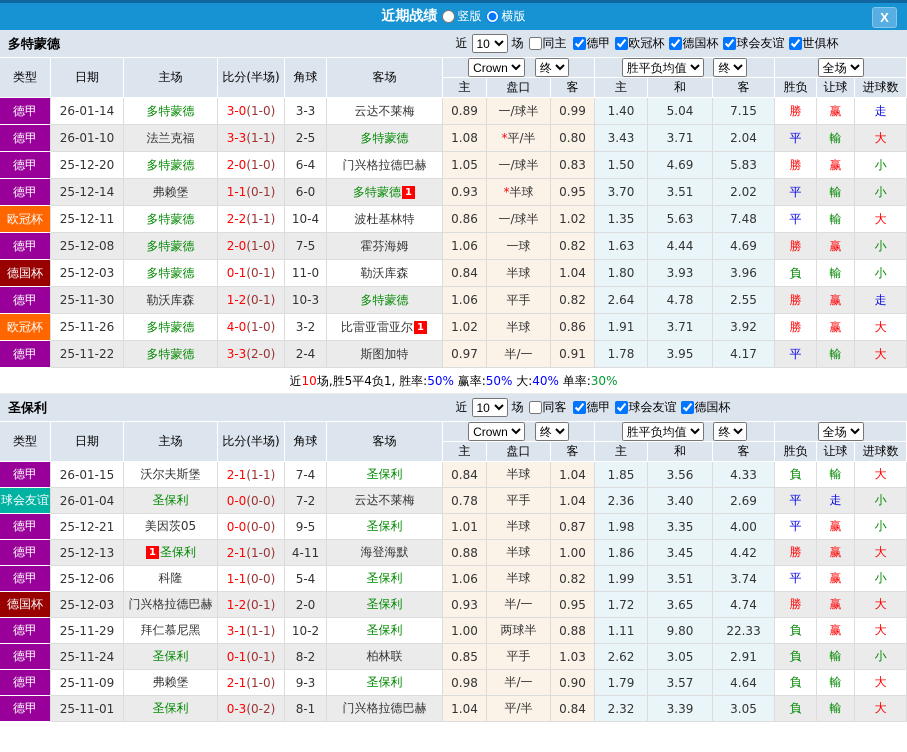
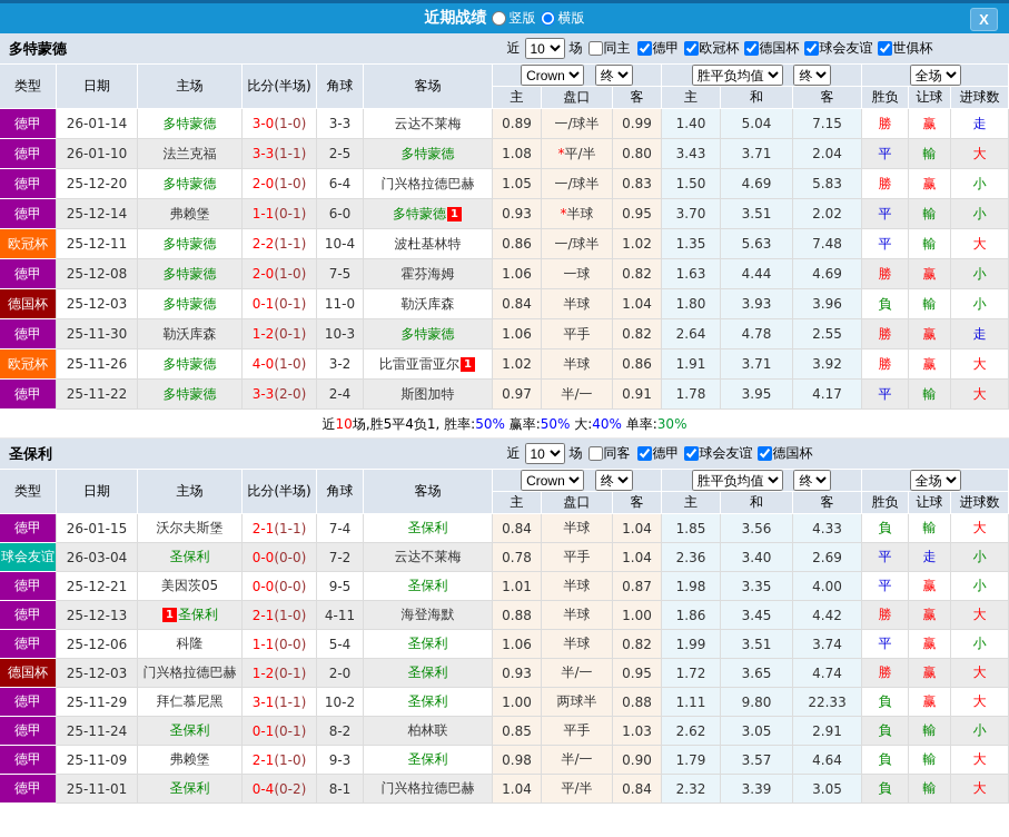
  近期战绩
  竖版
  横版
  X
  多特蒙德
  近
  10
  场
  同主
  德甲
  欧冠杯
  德国杯
  球会友谊
  世俱杯
  类型	日期	主场	比分(半场)	角球	客场	Crown 终	胜平负均值 终	全场
  主	盘口	客	主	和	客	胜负	让球	进球数
  德甲	26-01-14	多特蒙德	3-0(1-0)	3-3	云达不莱梅	0.89	一/球半	0.99	1.40	5.04	7.15	勝	赢	走
  德甲	26-01-10	法兰克福	3-3(1-1)	2-5	多特蒙德	1.08	*平/半	0.80	3.43	3.71	2.04	平	輸	大
  德甲	25-12-20	多特蒙德	2-0(1-0)	6-4	门兴格拉德巴赫	1.05	一/球半	0.83	1.50	4.69	5.83	勝	赢	小
  德甲	25-12-14	弗赖堡	1-1(0-1)	6-0	多特蒙德 1	0.93	*半球	0.95	3.70	3.51	2.02	平	輸	小
  欧冠杯	25-12-11	多特蒙德	2-2(1-1)	10-4	波杜基林特	0.86	一/球半	1.02	1.35	5.63	7.48	平	輸	大
  德甲	25-12-08	多特蒙德	2-0(1-0)	7-5	霍芬海姆	1.06	一球	0.82	1.63	4.44	4.69	勝	赢	小
  德国杯	25-12-03	多特蒙德	0-1(0-1)	11-0	勒沃库森	0.84	半球	1.04	1.80	3.93	3.96	負	輸	小
  德甲	25-11-30	勒沃库森	1-2(0-1)	10-3	多特蒙德	1.06	平手	0.82	2.64	4.78	2.55	勝	赢	走
  欧冠杯	25-11-26	多特蒙德	4-0(1-0)	3-2	比雷亚雷亚尔 1	1.02	半球	0.86	1.91	3.71	3.92	勝	赢	大
  德甲	25-11-22	多特蒙德	3-3(2-0)	2-4	斯图加特	0.97	半/一	0.91	1.78	3.95	4.17	平	輸	大
  近10场,胜5平4负1, 胜率:50% 赢率:50% 大:40% 单率:30%
  圣保利
  近
  10
  场
  同客
  德甲
  球会友谊
  德国杯
  类型	日期	主场	比分(半场)	角球	客场	Crown 终	胜平负均值 终	全场
  主	盘口	客	主	和	客	胜负	让球	进球数
  德甲	26-01-15	沃尔夫斯堡	2-1(1-1)	7-4	圣保利	0.84	半球	1.04	1.85	3.56	4.33	負	輸	大
- 球会友谊	26-01-04	圣保利	0-0(0-0)	7-2	云达不莱梅	0.78	平手	1.04	2.36	3.40	2.69	平	走	小
+ 球会友谊	26-03-04	圣保利	0-0(0-0)	7-2	云达不莱梅	0.78	平手	1.04	2.36	3.40	2.69	平	走	小
  德甲	25-12-21	美因茨05	0-0(0-0)	9-5	圣保利	1.01	半球	0.87	1.98	3.35	4.00	平	赢	小
  德甲	25-12-13	1 圣保利	2-1(1-0)	4-11	海登海默	0.88	半球	1.00	1.86	3.45	4.42	勝	赢	大
  德甲	25-12-06	科隆	1-1(0-0)	5-4	圣保利	1.06	半球	0.82	1.99	3.51	3.74	平	赢	小
  德国杯	25-12-03	门兴格拉德巴赫	1-2(0-1)	2-0	圣保利	0.93	半/一	0.95	1.72	3.65	4.74	勝	赢	大
  德甲	25-11-29	拜仁慕尼黑	3-1(1-1)	10-2	圣保利	1.00	两球半	0.88	1.11	9.80	22.33	負	赢	大
  德甲	25-11-24	圣保利	0-1(0-1)	8-2	柏林联	0.85	平手	1.03	2.62	3.05	2.91	負	輸	小
  德甲	25-11-09	弗赖堡	2-1(1-0)	9-3	圣保利	0.98	半/一	0.90	1.79	3.57	4.64	負	輸	大
- 德甲	25-11-01	圣保利	0-3(0-2)	8-1	门兴格拉德巴赫	1.04	平/半	0.84	2.32	3.39	3.05	負	輸	大
+ 德甲	25-11-01	圣保利	0-4(0-2)	8-1	门兴格拉德巴赫	1.04	平/半	0.84	2.32	3.39	3.05	負	輸	大
